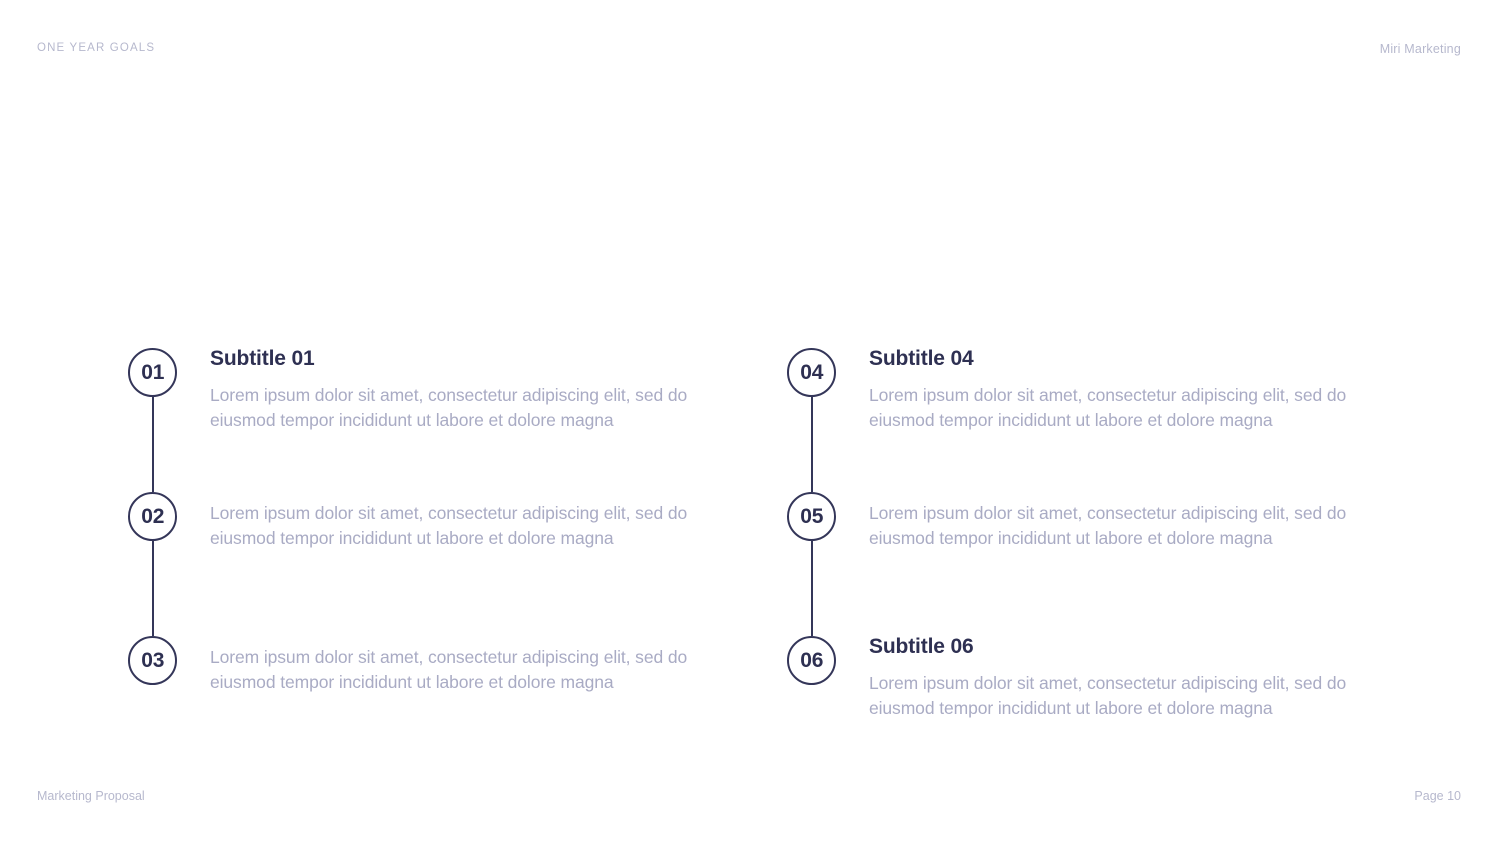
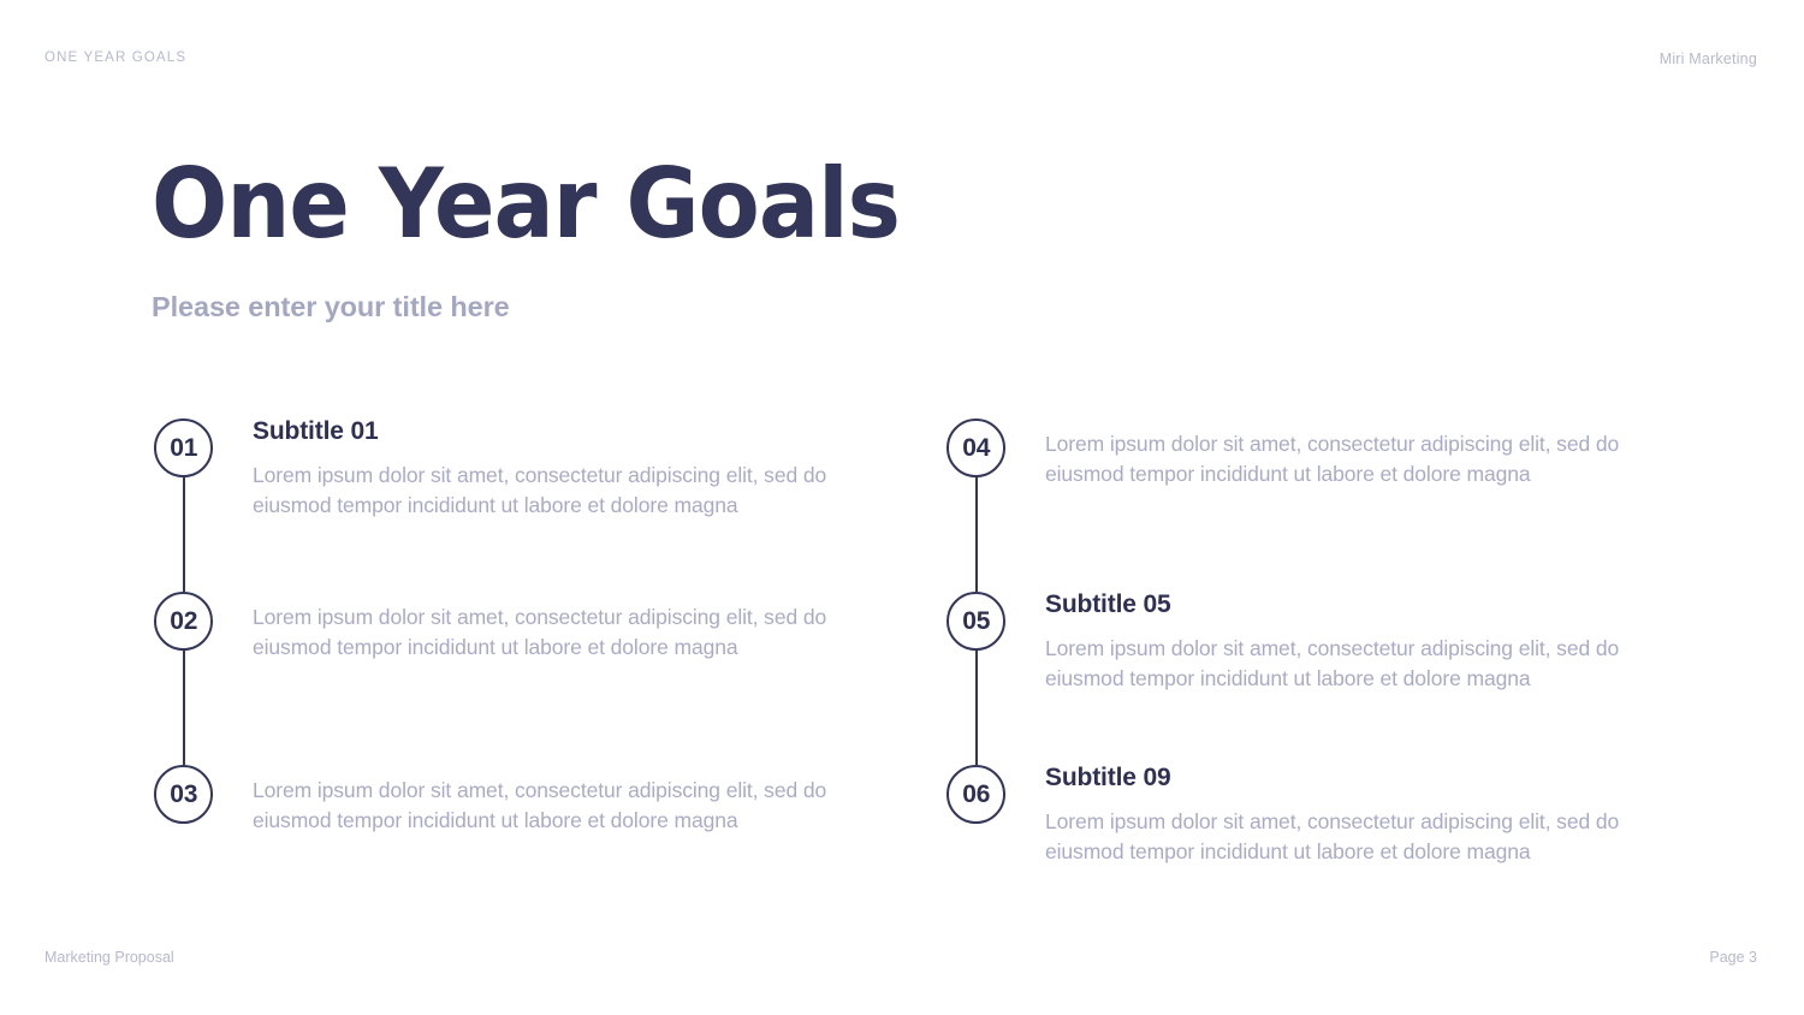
  ONE YEAR GOALS
  Miri Marketing
+ One Year Goals
+ Please enter your title here
  01
  Subtitle 01
  Lorem ipsum dolor sit amet, consectetur adipiscing elit, sed do eiusmod tempor incididunt ut labore et dolore magna
  02
  Lorem ipsum dolor sit amet, consectetur adipiscing elit, sed do eiusmod tempor incididunt ut labore et dolore magna
  03
  Lorem ipsum dolor sit amet, consectetur adipiscing elit, sed do eiusmod tempor incididunt ut labore et dolore magna
  04
- Subtitle 04
  Lorem ipsum dolor sit amet, consectetur adipiscing elit, sed do eiusmod tempor incididunt ut labore et dolore magna
  05
+ Subtitle 05
  Lorem ipsum dolor sit amet, consectetur adipiscing elit, sed do eiusmod tempor incididunt ut labore et dolore magna
  06
- Subtitle 06
+ Subtitle 09
  Lorem ipsum dolor sit amet, consectetur adipiscing elit, sed do eiusmod tempor incididunt ut labore et dolore magna
  Marketing Proposal
- Page 10
+ Page 3
